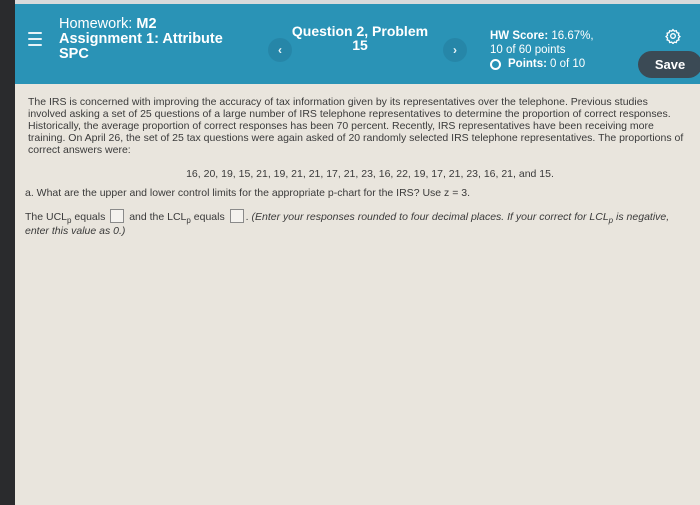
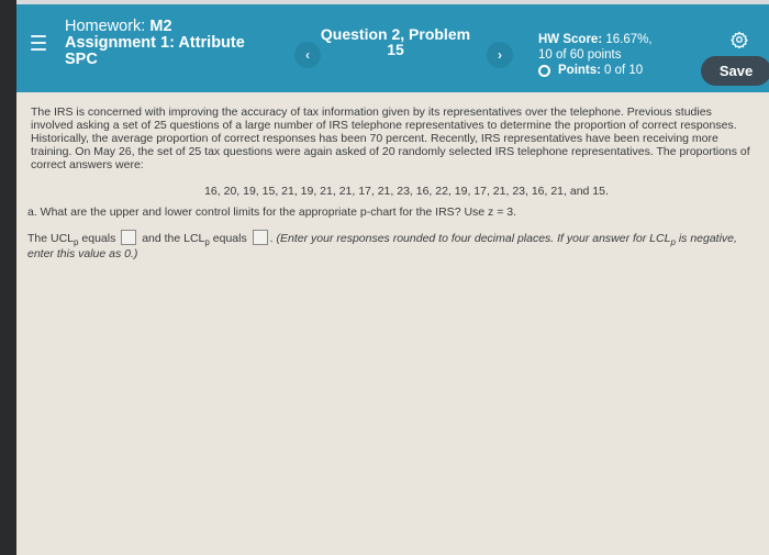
  Homework: M2
  Assignment 1: Attribute SPC
  ‹
  Question 2, Problem 15
  ›
  HW Score: 16.67%,
  10 of 60 points
  Points:
  0 of 10
  Save
- The IRS is concerned with improving the accuracy of tax information given by its representatives over the telephone. Previous studies involved asking a set of 25 questions of a large number of IRS telephone representatives to determine the proportion of correct responses. Historically, the average proportion of correct responses has been 70 percent. Recently, IRS representatives have been receiving more training. On April 26, the set of 25 tax questions were again asked of 20 randomly selected IRS telephone representatives. The proportions of correct answers were:
+ The IRS is concerned with improving the accuracy of tax information given by its representatives over the telephone. Previous studies involved asking a set of 25 questions of a large number of IRS telephone representatives to determine the proportion of correct responses. Historically, the average proportion of correct responses has been 70 percent. Recently, IRS representatives have been receiving more training. On May 26, the set of 25 tax questions were again asked of 20 randomly selected IRS telephone representatives. The proportions of correct answers were:
  16, 20, 19, 15, 21, 19, 21, 21, 17, 21, 23, 16, 22, 19, 17, 21, 23, 16, 21, and 15.
  a. What are the upper and lower control limits for the appropriate p-chart for the IRS? Use z = 3.
- The UCLp equals and the LCLp equals . (Enter your responses rounded to four decimal places. If your correct for LCLp is negative, enter this value as 0.)
+ The UCLp equals and the LCLp equals . (Enter your responses rounded to four decimal places. If your answer for LCLp is negative, enter this value as 0.)
